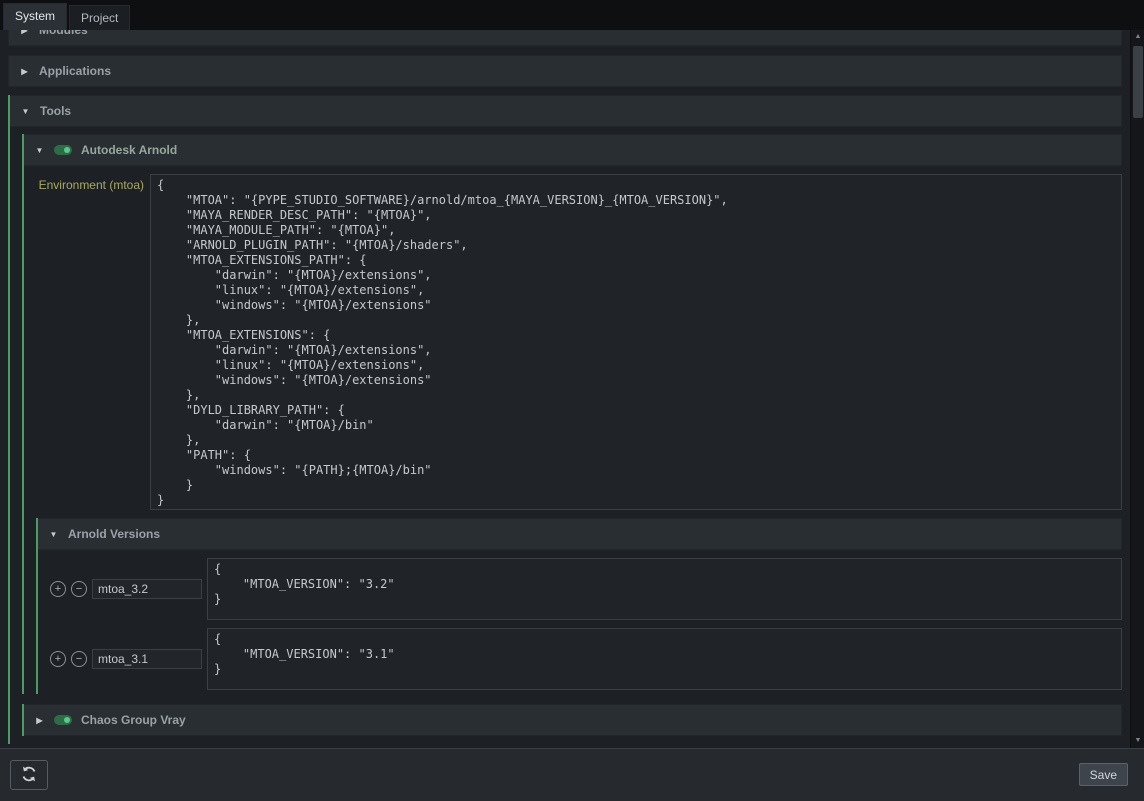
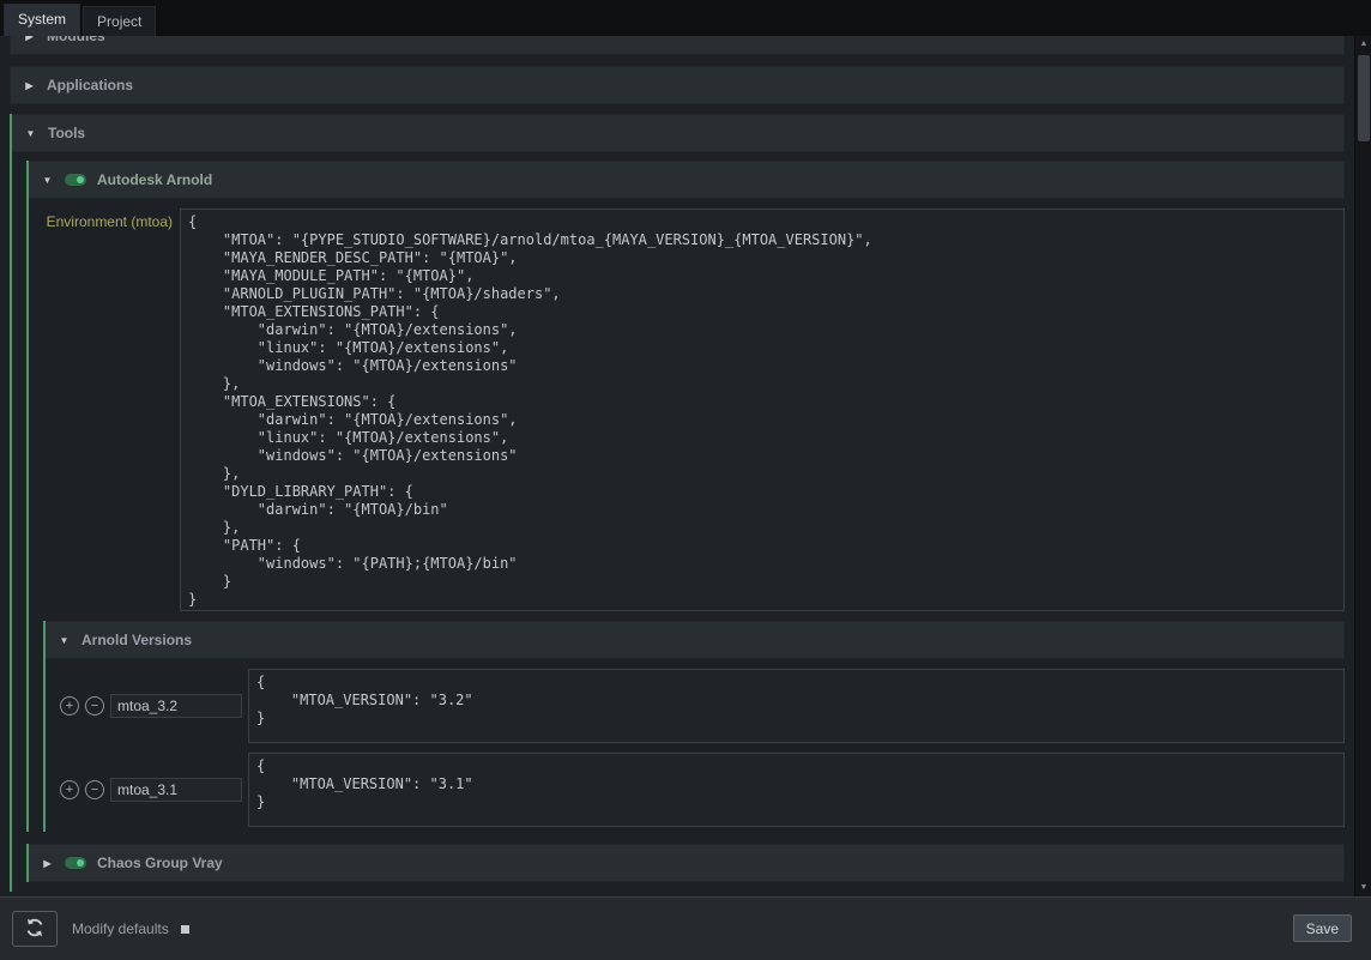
  System
  Project
  ▶
  Modules
  ▶
  Applications
  ▼
  Tools
  ▼
  Autodesk Arnold
  Environment (mtoa)
  {
  "MTOA": "{PYPE_STUDIO_SOFTWARE}/arnold/mtoa_{MAYA_VERSION}_{MTOA_VERSION}",
  "MAYA_RENDER_DESC_PATH": "{MTOA}",
  "MAYA_MODULE_PATH": "{MTOA}",
  "ARNOLD_PLUGIN_PATH": "{MTOA}/shaders",
  "MTOA_EXTENSIONS_PATH": {
  "darwin": "{MTOA}/extensions",
  "linux": "{MTOA}/extensions",
  "windows": "{MTOA}/extensions"
  },
  "MTOA_EXTENSIONS": {
  "darwin": "{MTOA}/extensions",
  "linux": "{MTOA}/extensions",
  "windows": "{MTOA}/extensions"
  },
  "DYLD_LIBRARY_PATH": {
  "darwin": "{MTOA}/bin"
  },
  "PATH": {
  "windows": "{PATH};{MTOA}/bin"
  }
  }
  ▼
  Arnold Versions
  +
  −
  mtoa_3.2
  {
  "MTOA_VERSION": "3.2"
  }
  +
  −
  mtoa_3.1
  {
  "MTOA_VERSION": "3.1"
  }
  ▶
  Chaos Group Vray
+ Modify defaults
  Save
